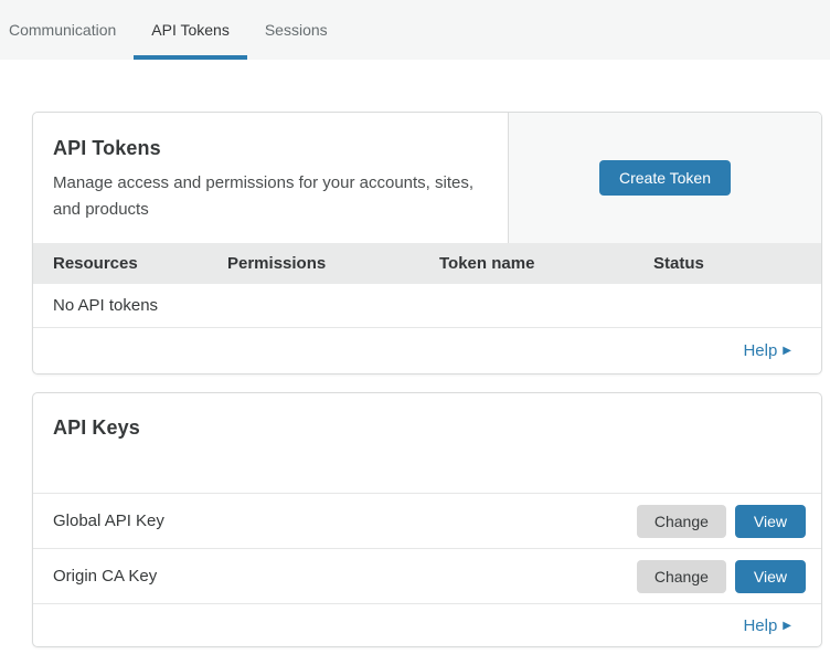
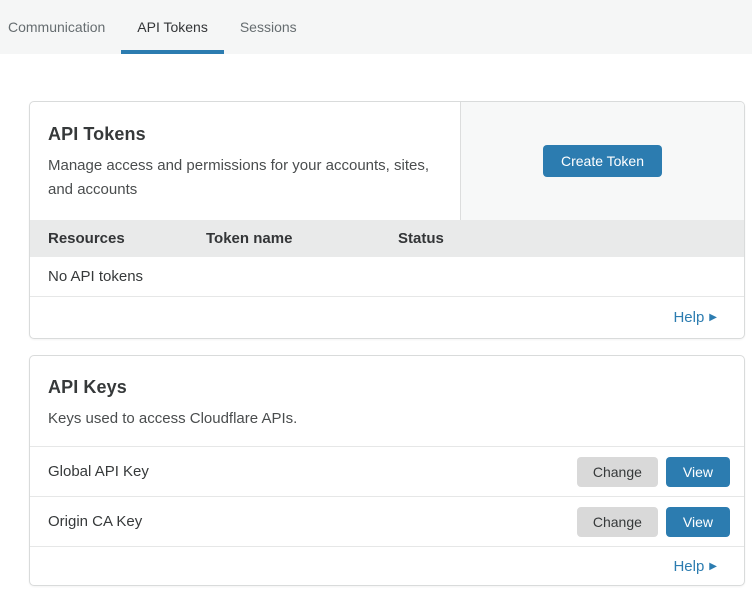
  Communication
  API Tokens
  Sessions
  API Tokens
- Manage access and permissions for your accounts, sites, and products
+ Manage access and permissions for your accounts, sites, and accounts
  Create Token
  Resources
- Permissions
  Token name
  Status
  No API tokens
  Help
  ▶
  API Keys
+ Keys used to access Cloudflare APIs.
  Global API Key
  Change
  View
  Origin CA Key
  Change
  View
  Help
  ▶
